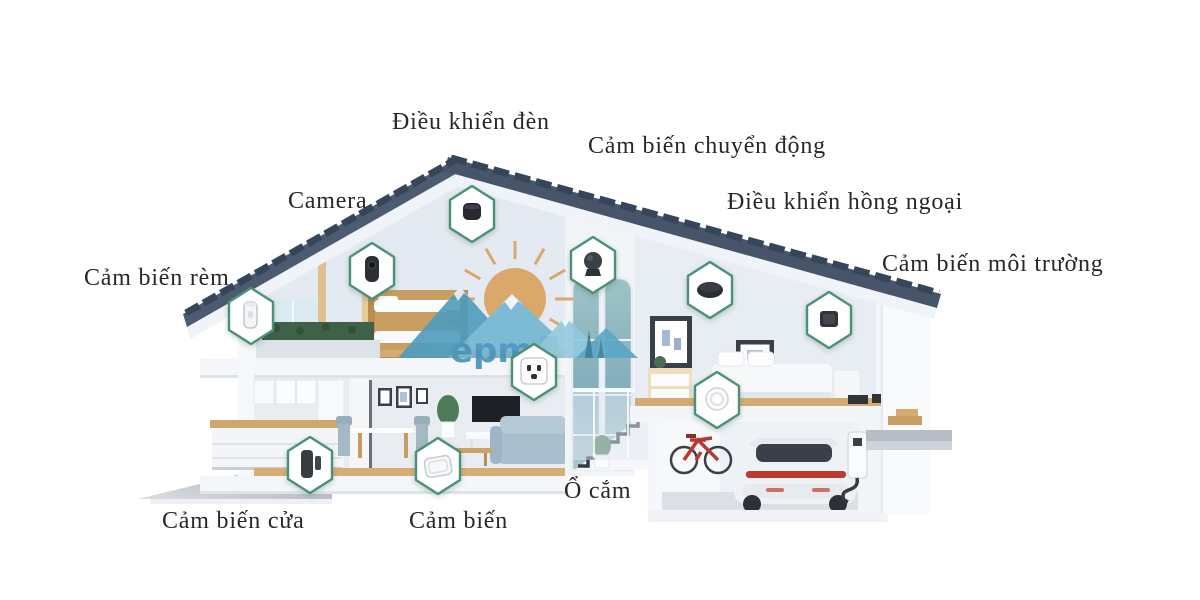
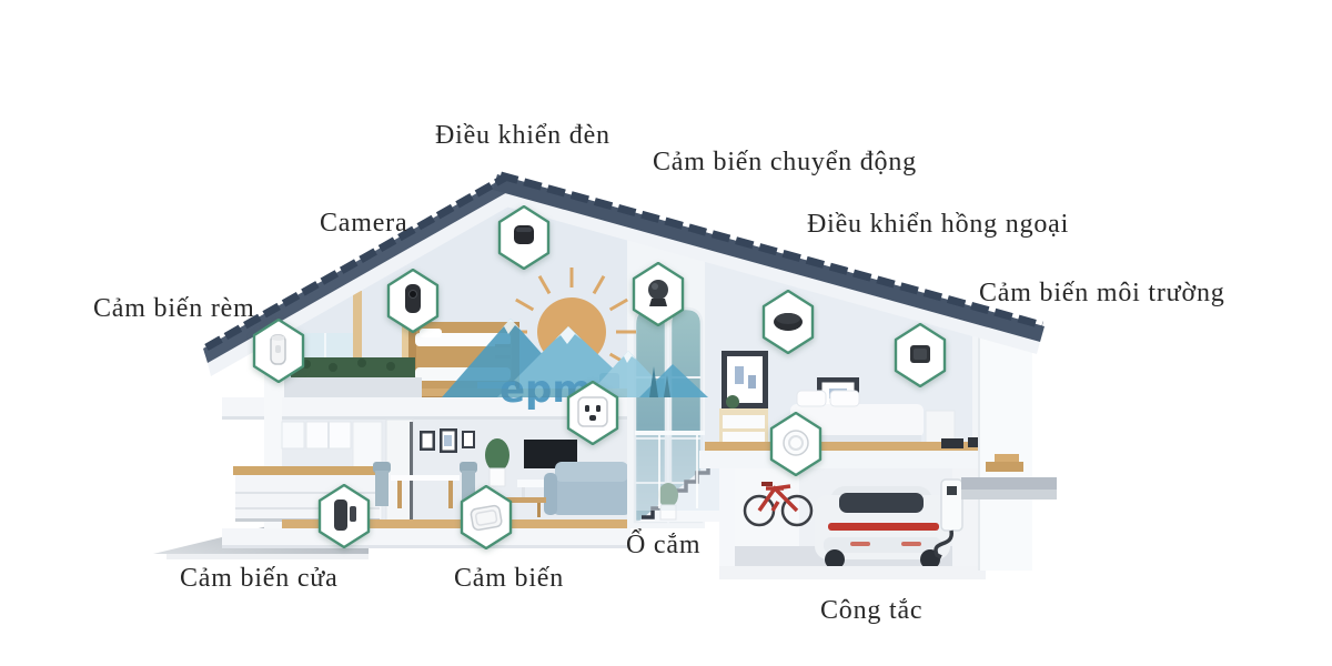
  epm
  Điều khiển đèn
  Cảm biến chuyển động
  Camera
  Điều khiển hồng ngoại
  Cảm biến rèm
  Cảm biến môi trường
  Cảm biến cửa
  Cảm biến
  Ổ cắm
+ Công tắc
